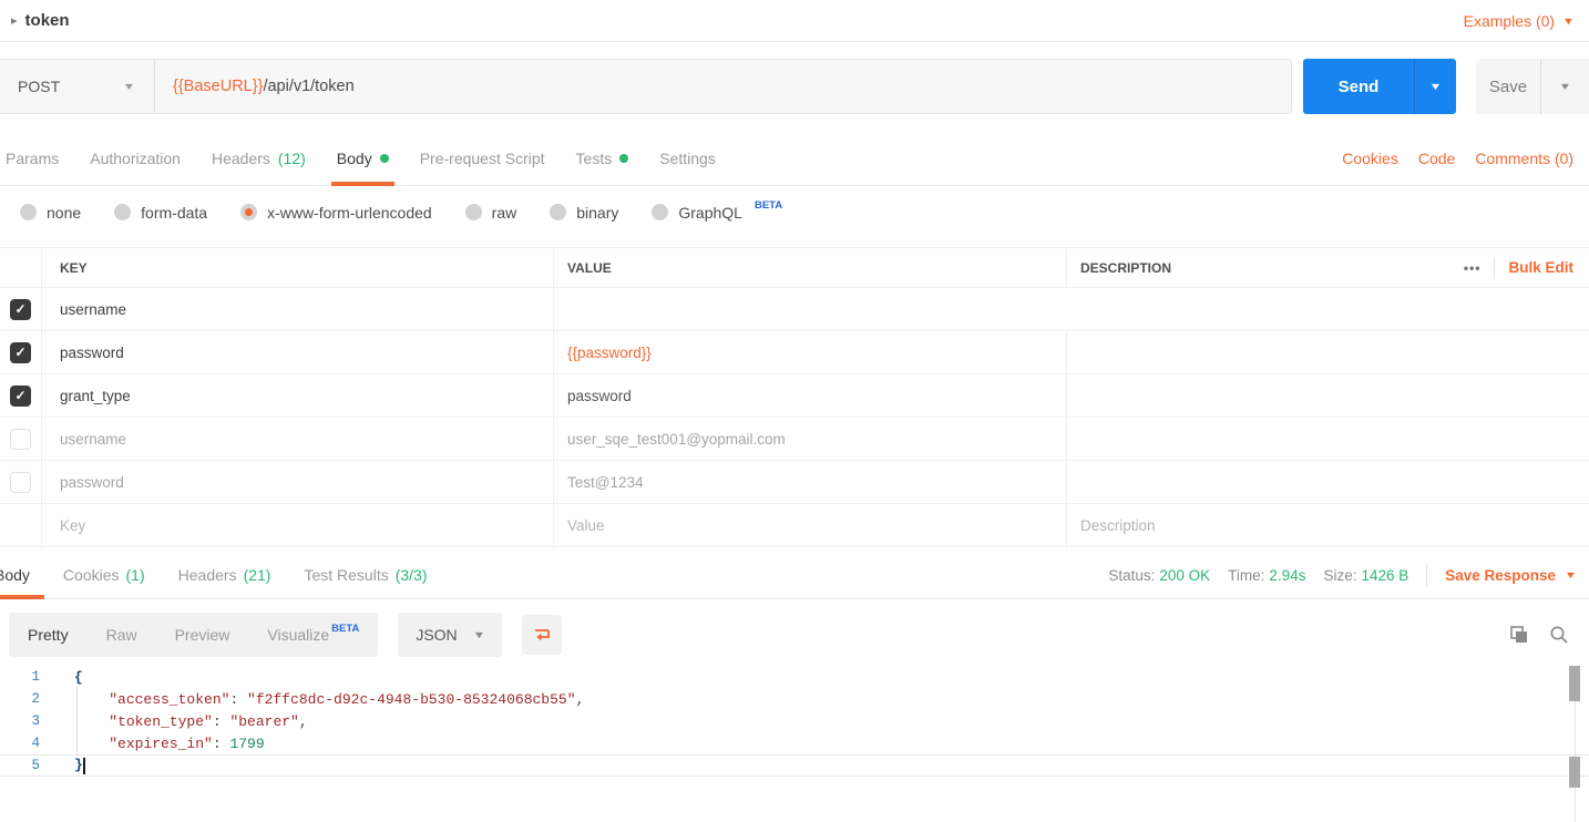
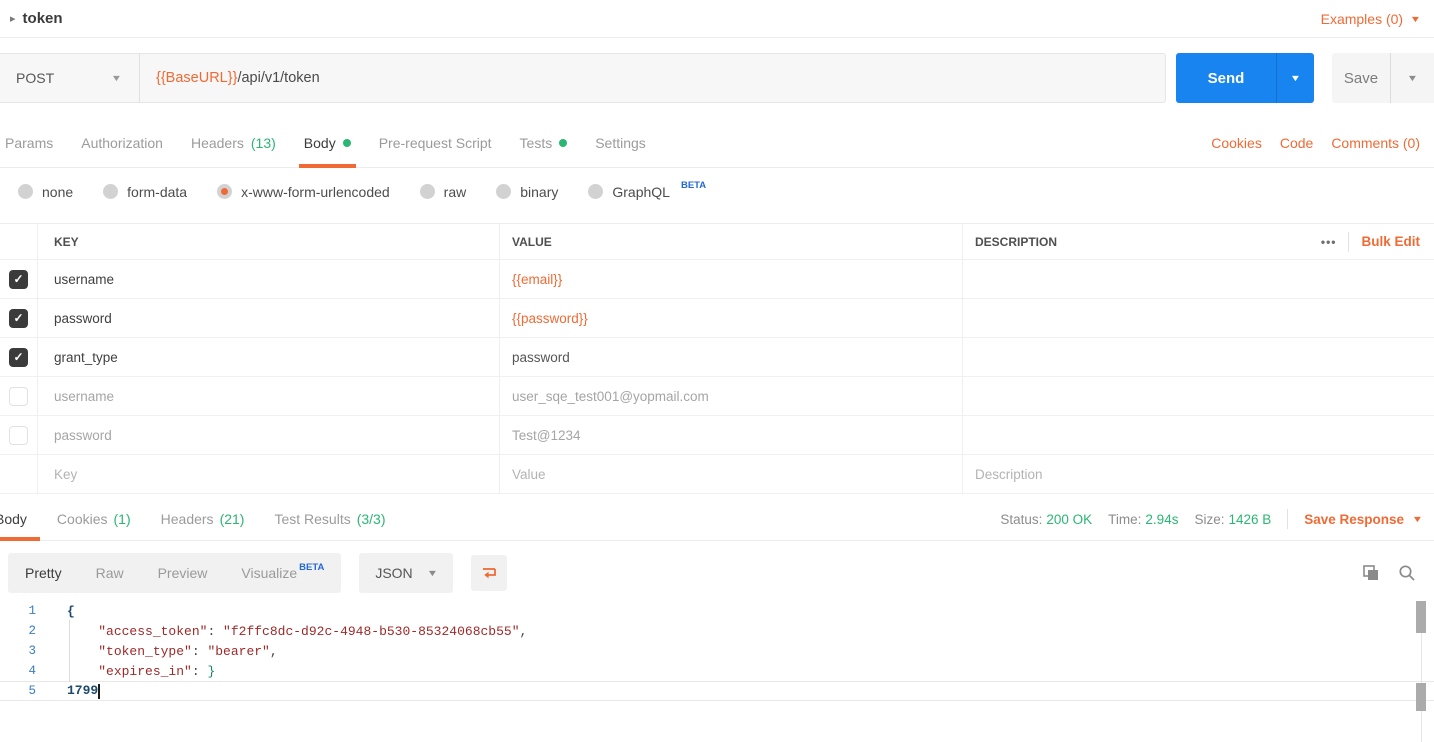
  ▸
  token
  Examples (0)
  ▼
  POST
  ▼
  {{BaseURL}}
  /api/v1/token
  Send
  ▼
  Save
  ▼
  Params
  Authorization
  Headers
- (12)
+ (13)
  Body
  Pre-request Script
  Tests
  Settings
  Cookies
  Code
  Comments (0)
  none
  form-data
  x-www-form-urlencoded
  raw
  binary
  GraphQL
  BETA
  KEY
  VALUE
  DESCRIPTION
  •••
  Bulk Edit
  ✓
  username
+ {{email}}
  ✓
  password
  {{password}}
  ✓
  grant_type
  password
  username
  user_sqe_test001@yopmail.com
  password
  Test@1234
  Key
  Value
  Description
  ody
  Cookies
  (1)
  Headers
  (21)
  Test Results
  (3/3)
  Status: 200 OK
  Time: 2.94s
  Size: 1426 B
  Save Response
  ▼
  Pretty
  Raw
  Preview
  Visualize
  BETA
  JSON
  ▼
  1
  {
  2
  "access_token": "f2ffc8dc-d92c-4948-b530-85324068cb55",
  3
  "token_type": "bearer",
  4
- "expires_in": 1799
+ "expires_in": }
  5
- }
+ 1799
